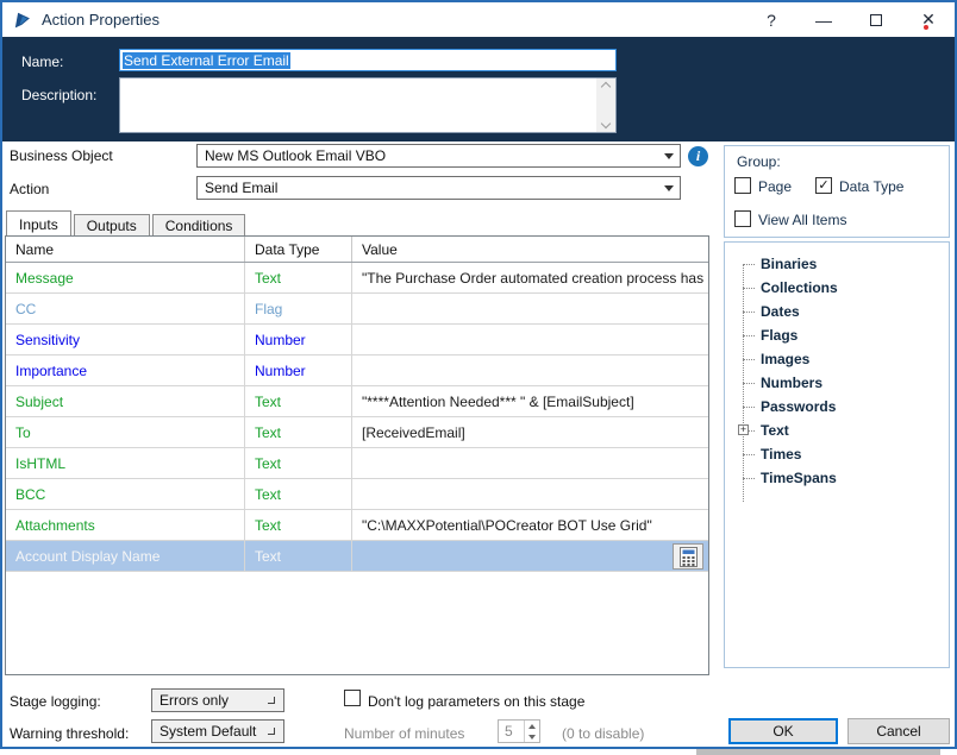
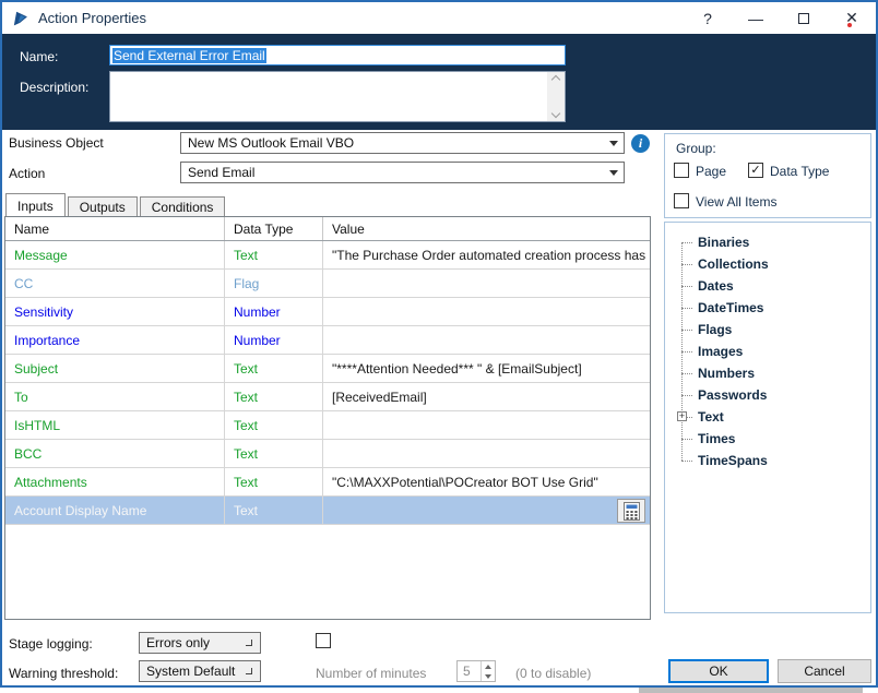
  Action Properties
  ?
  —
  ✕
  Name:
  Send External Error Email
  Description:
  Business Object
  New MS Outlook Email VBO
  i
  Action
  Send Email
  Inputs
  Outputs
  Conditions
  Name
  Data Type
  Value
  Message
  Text
  "The Purchase Order automated creation process has
  CC
  Flag
  Sensitivity
  Number
  Importance
  Number
  Subject
  Text
  "****Attention Needed*** " & [EmailSubject]
  To
  Text
  [ReceivedEmail]
  IsHTML
  Text
  BCC
  Text
  Attachments
  Text
  "C:\MAXXPotential\POCreator BOT Use Grid"
  Account Display Name
  Text
  Group:
  Page
  ✓
  Data Type
  View All Items
  Binaries
  Collections
  Dates
+ DateTimes
  Flags
  Images
  Numbers
  Passwords
  +
  Text
  Times
  TimeSpans
  Stage logging:
  Errors only
- Don't log parameters on this stage
  Warning threshold:
  System Default
  Number of minutes
  5
  (0 to disable)
  OK
  Cancel
